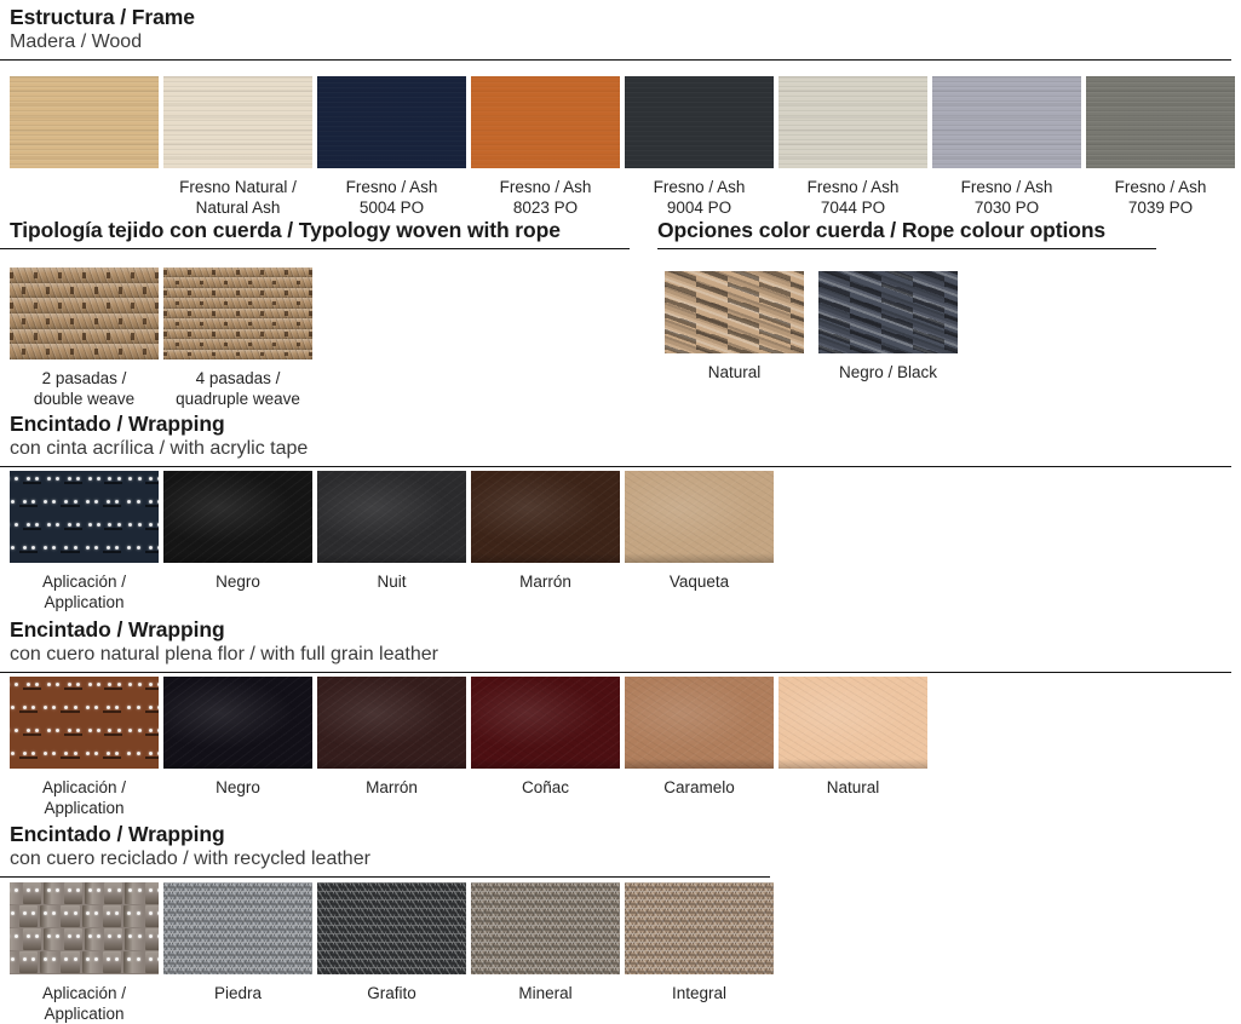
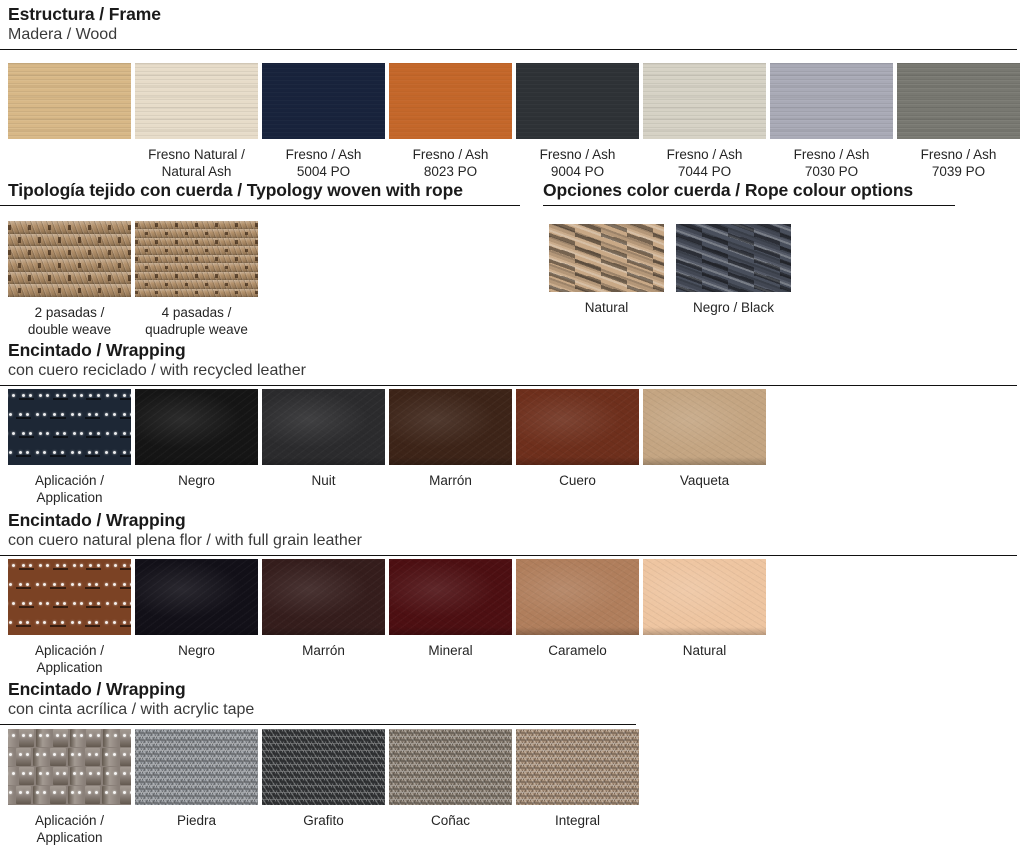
  Estructura / Frame
  Madera / Wood
  Fresno Natural /
  Natural Ash
  Fresno / Ash
  5004 PO
  Fresno / Ash
  8023 PO
  Fresno / Ash
  9004 PO
  Fresno / Ash
  7044 PO
  Fresno / Ash
  7030 PO
  Fresno / Ash
  7039 PO
  Tipología tejido con cuerda / Typology woven with rope
  2 pasadas /
  double weave
  4 pasadas /
  quadruple weave
  Opciones color cuerda / Rope colour options
  Natural
  Negro / Black
  Encintado / Wrapping
- con cinta acrílica / with acrylic tape
+ con cuero reciclado / with recycled leather
  Aplicación /
  Application
  Negro
  Nuit
  Marrón
+ Cuero
  Vaqueta
  Encintado / Wrapping
  con cuero natural plena flor / with full grain leather
  Aplicación /
  Application
  Negro
  Marrón
- Coñac
+ Mineral
  Caramelo
  Natural
  Encintado / Wrapping
- con cuero reciclado / with recycled leather
+ con cinta acrílica / with acrylic tape
  Aplicación /
  Application
  Piedra
  Grafito
- Mineral
+ Coñac
  Integral
